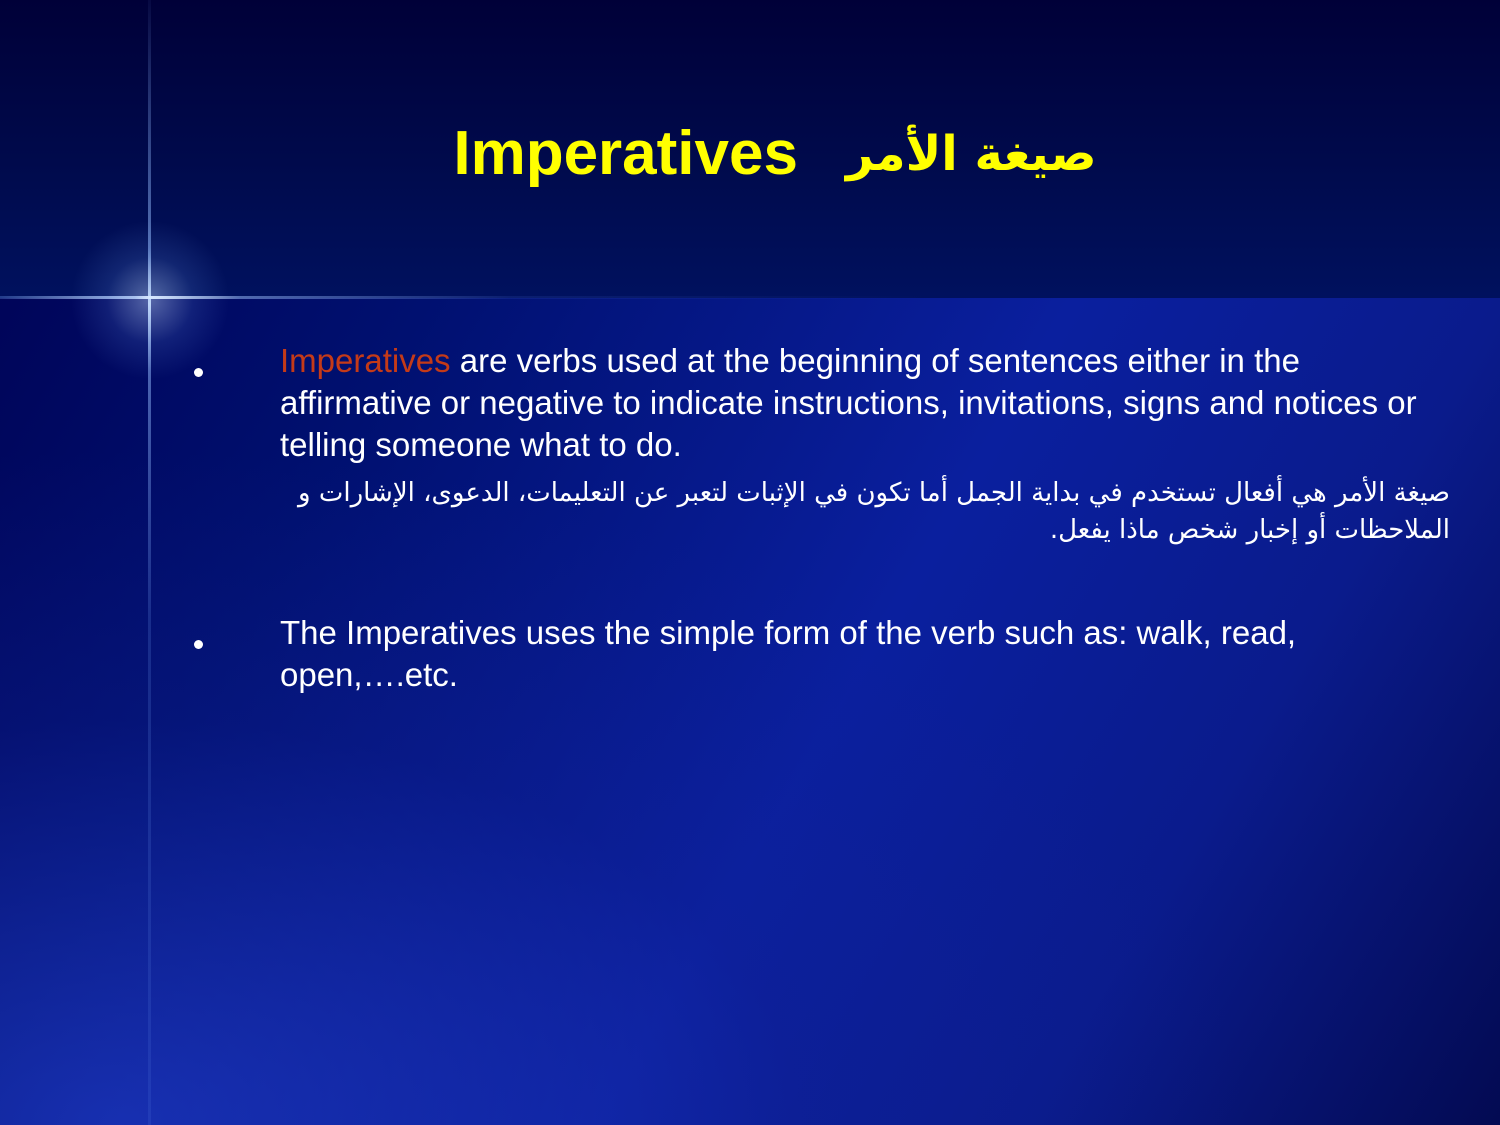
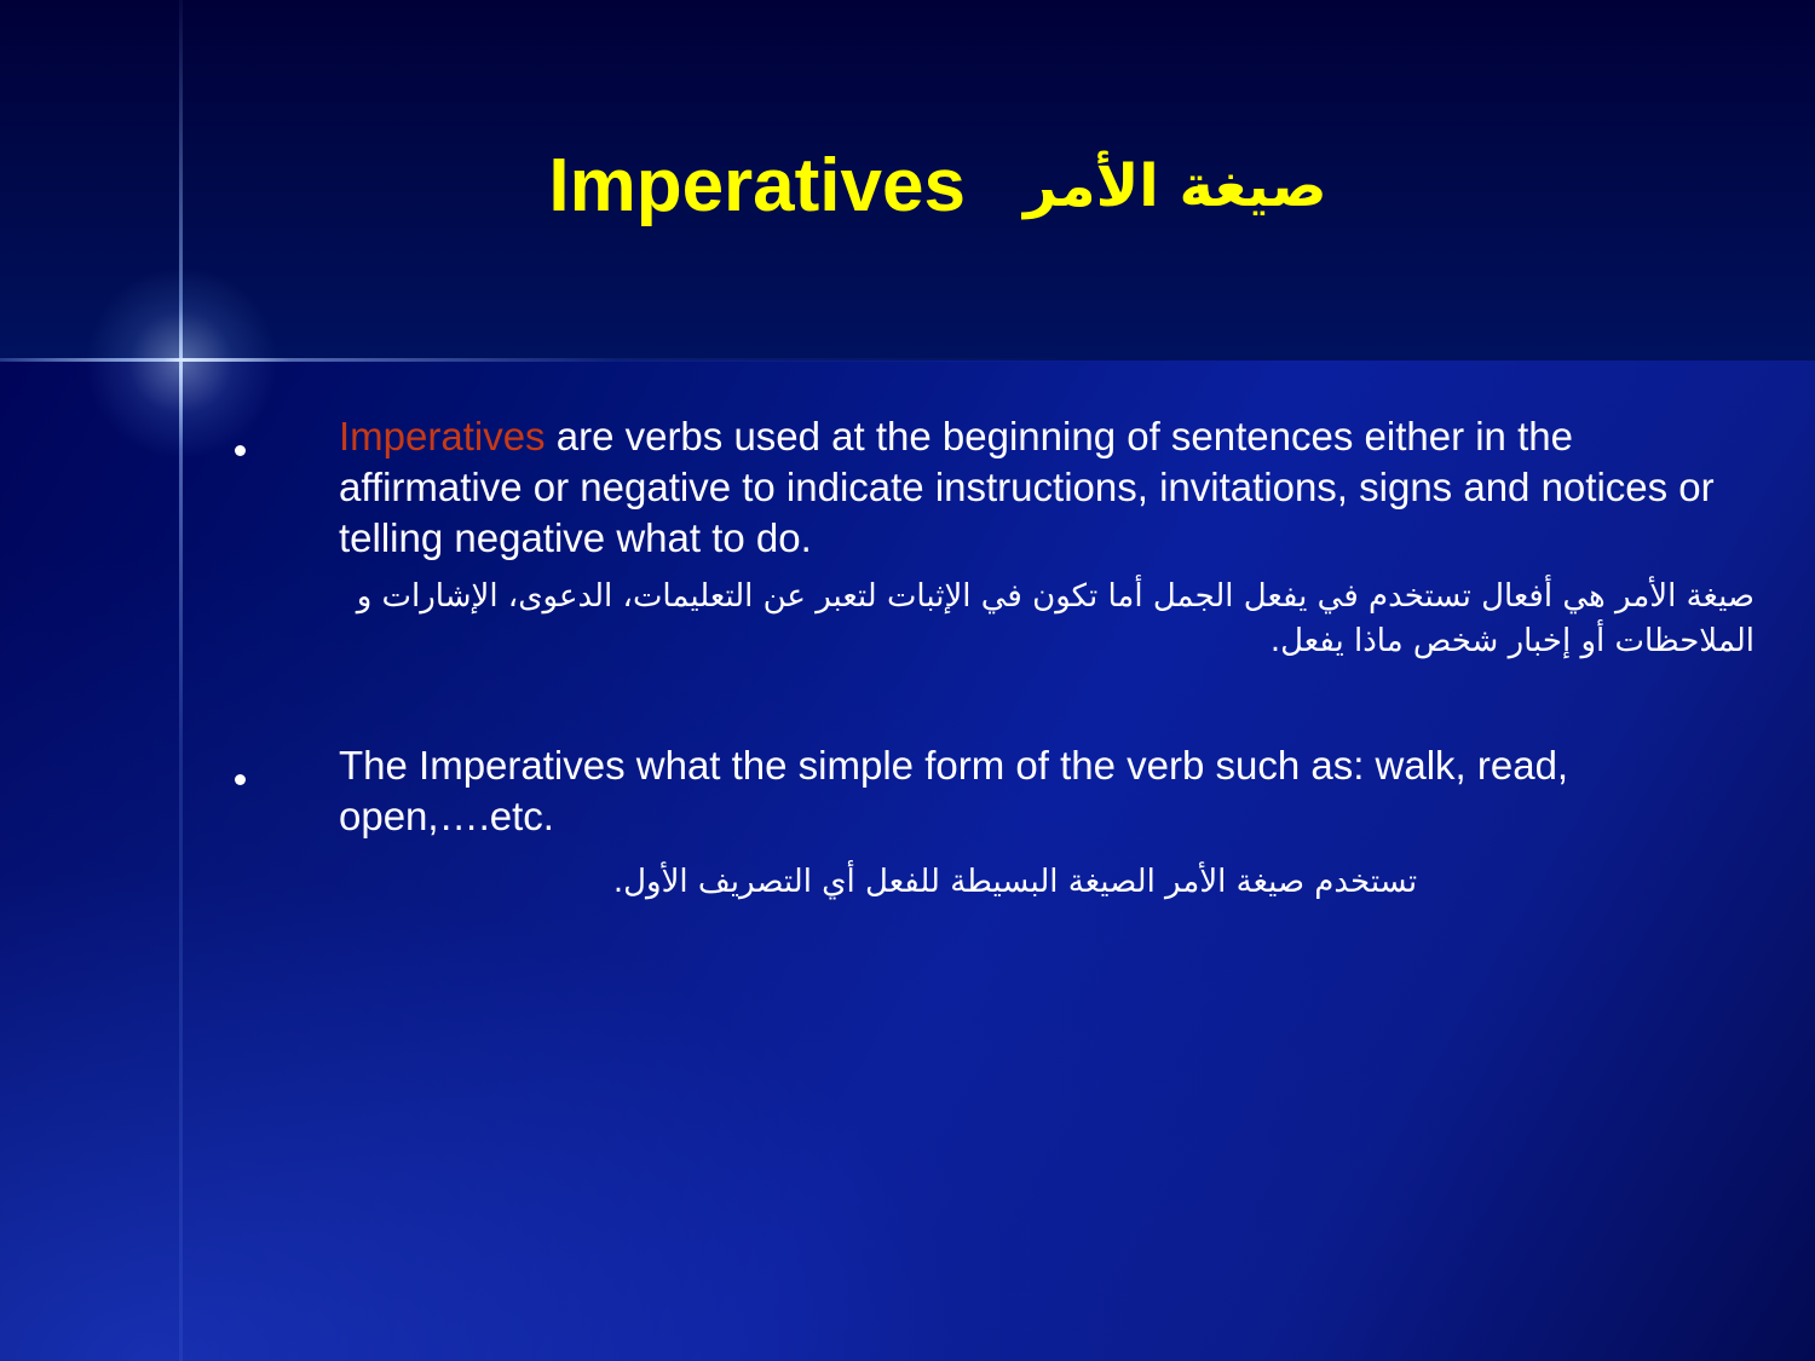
  Imperatives صيغة الأمر
- Imperatives are verbs used at the beginning of sentences either in the affirmative or negative to indicate instructions, invitations, signs and notices or telling someone what to do.
+ Imperatives are verbs used at the beginning of sentences either in the affirmative or negative to indicate instructions, invitations, signs and notices or telling negative what to do.
- صيغة الأمر هي أفعال تستخدم في بداية الجمل أما تكون في الإثبات لتعبر عن التعليمات، الدعوى، الإشارات و الملاحظات أو إخبار شخص ماذا يفعل.
+ صيغة الأمر هي أفعال تستخدم في يفعل الجمل أما تكون في الإثبات لتعبر عن التعليمات، الدعوى، الإشارات و الملاحظات أو إخبار شخص ماذا يفعل.
- The Imperatives uses the simple form of the verb such as: walk, read, open,….etc.
+ The Imperatives what the simple form of the verb such as: walk, read, open,….etc.
+ تستخدم صيغة الأمر الصيغة البسيطة للفعل أي التصريف الأول.
